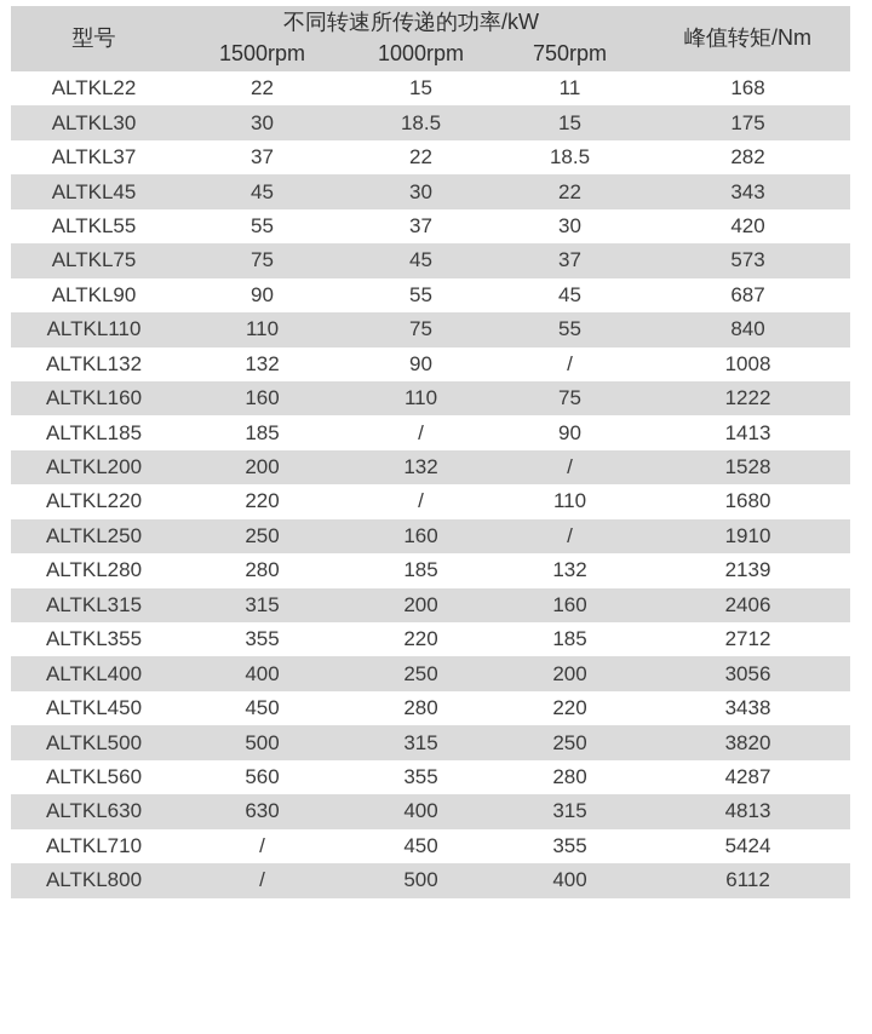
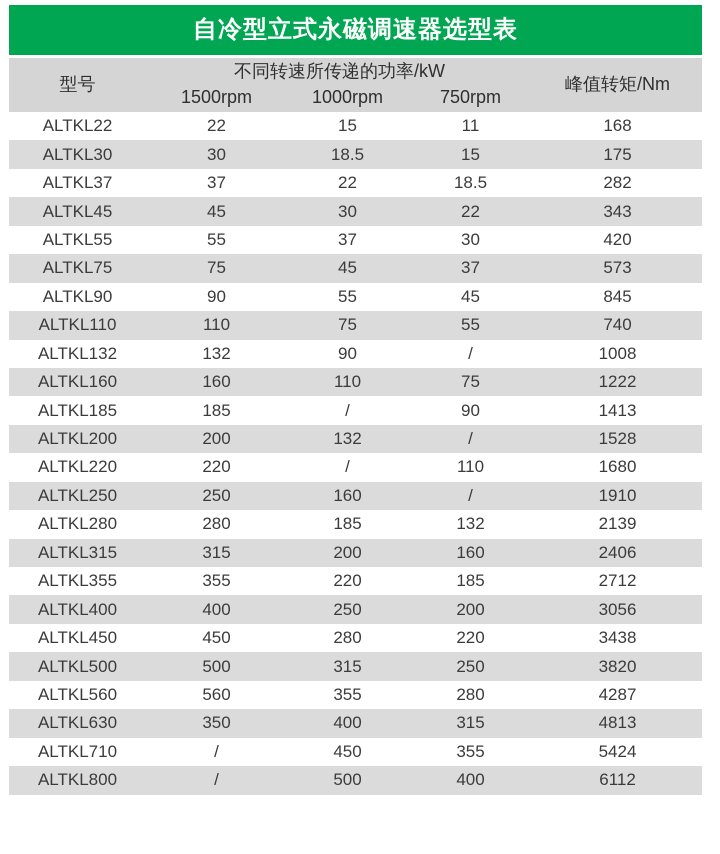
+ 自冷型立式永磁调速器选型表
  型号	不同转速所传递的功率/kW	峰值转矩/Nm
  1500rpm	1000rpm	750rpm
  ALTKL22	22	15	11	168
  ALTKL30	30	18.5	15	175
  ALTKL37	37	22	18.5	282
  ALTKL45	45	30	22	343
  ALTKL55	55	37	30	420
  ALTKL75	75	45	37	573
- ALTKL90	90	55	45	687
+ ALTKL90	90	55	45	845
- ALTKL110	110	75	55	840
+ ALTKL110	110	75	55	740
  ALTKL132	132	90	/	1008
  ALTKL160	160	110	75	1222
  ALTKL185	185	/	90	1413
  ALTKL200	200	132	/	1528
  ALTKL220	220	/	110	1680
  ALTKL250	250	160	/	1910
  ALTKL280	280	185	132	2139
  ALTKL315	315	200	160	2406
  ALTKL355	355	220	185	2712
  ALTKL400	400	250	200	3056
  ALTKL450	450	280	220	3438
  ALTKL500	500	315	250	3820
  ALTKL560	560	355	280	4287
- ALTKL630	630	400	315	4813
+ ALTKL630	350	400	315	4813
  ALTKL710	/	450	355	5424
  ALTKL800	/	500	400	6112
